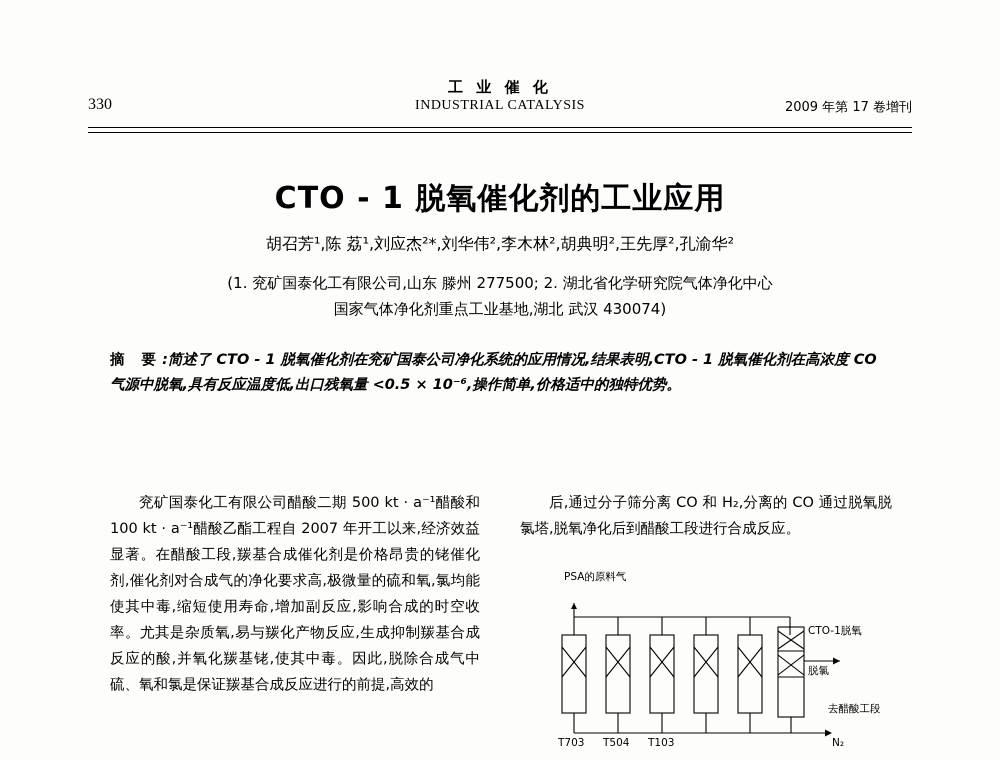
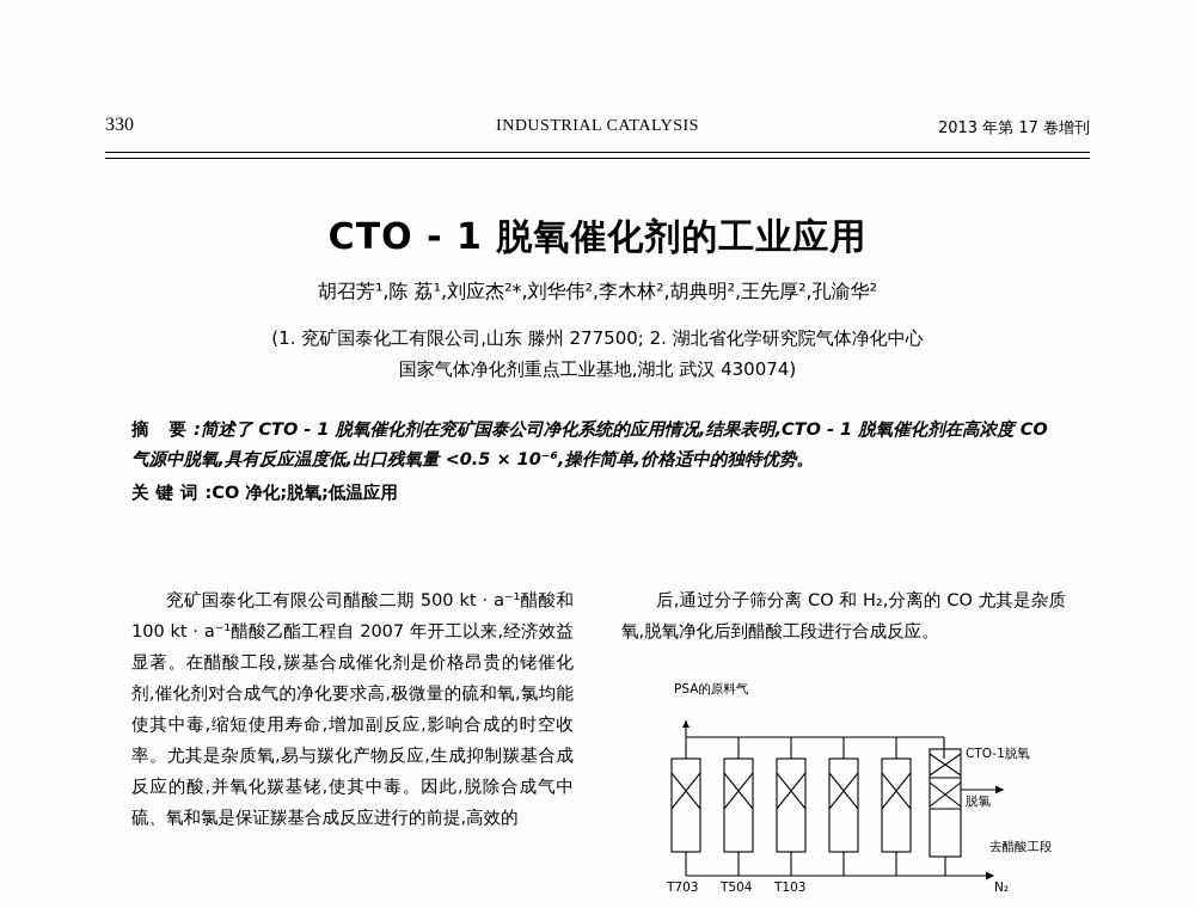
  330
- 工 业 催 化
  INDUSTRIAL CATALYSIS
- 2009 年第 17 卷增刊
+ 2013 年第 17 卷增刊
  CTO - 1 脱氧催化剂的工业应用
  胡召芳¹,陈 荔¹,刘应杰²*,刘华伟²,李木林²,胡典明²,王先厚²,孔渝华²
  (1. 兖矿国泰化工有限公司,山东 滕州 277500; 2. 湖北省化学研究院气体净化中心
  国家气体净化剂重点工业基地,湖北 武汉 430074)
  摘 要:简述了 CTO - 1 脱氧催化剂在兖矿国泰公司净化系统的应用情况,结果表明,CTO - 1 脱氧催化剂在高浓度 CO 气源中脱氧,具有反应温度低,出口残氧量 <0.5 × 10⁻⁶,操作简单,价格适中的独特优势。
+ 关键词:CO 净化;脱氧;低温应用
  兖矿国泰化工有限公司醋酸二期 500 kt · a⁻¹醋酸和100 kt · a⁻¹醋酸乙酯工程自 2007 年开工以来,经济效益显著。在醋酸工段,羰基合成催化剂是价格昂贵的铑催化剂,催化剂对合成气的净化要求高,极微量的硫和氧,氯均能使其中毒,缩短使用寿命,增加副反应,影响合成的时空收率。尤其是杂质氧,易与羰化产物反应,生成抑制羰基合成反应的酸,并氧化羰基铑,使其中毒。因此,脱除合成气中硫、氧和氯是保证羰基合成反应进行的前提,高效的
- 后,通过分子筛分离 CO 和 H₂,分离的 CO 通过脱氧脱氯塔,脱氧净化后到醋酸工段进行合成反应。
+ 后,通过分子筛分离 CO 和 H₂,分离的 CO 尤其是杂质氧,脱氧净化后到醋酸工段进行合成反应。
  PSA的原料气
  CTO-1脱氧
  脱氯
  去醋酸工段
  N₂
  T703
  T504
  T103
